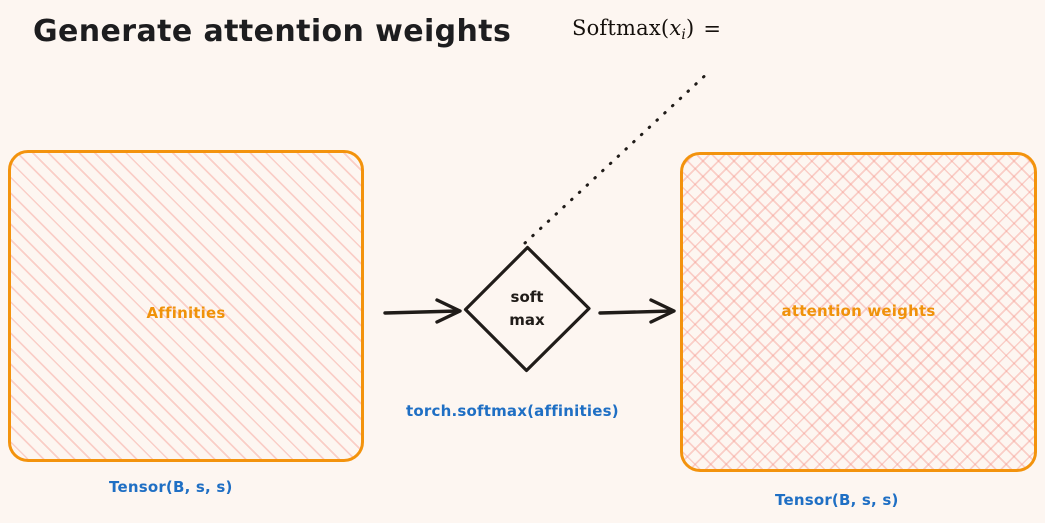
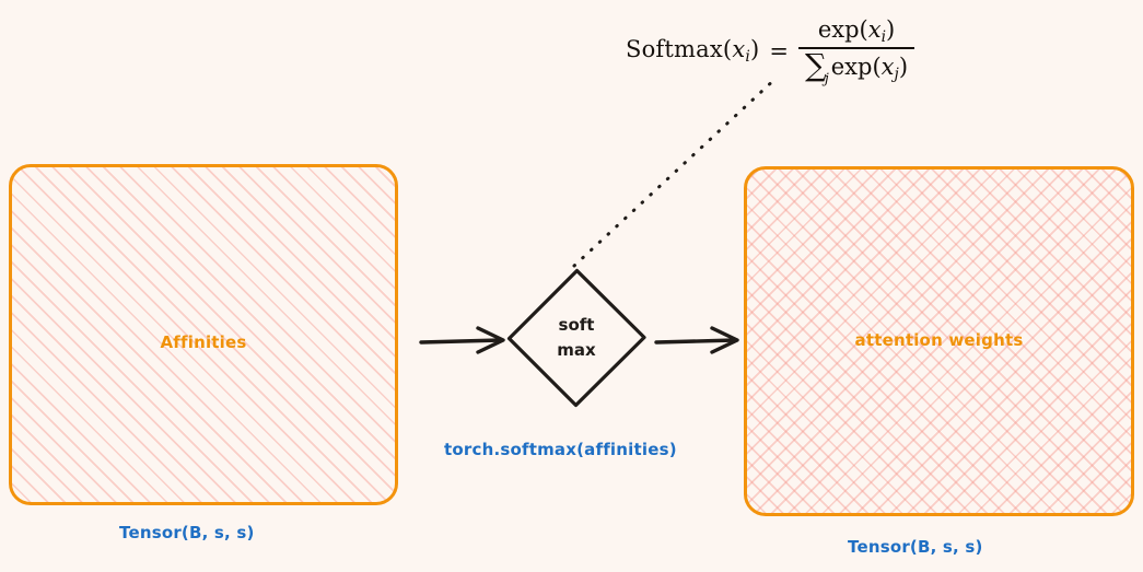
- Generate attention weights
  Softmax(xi)
  =
+ exp(xi)
+ ∑jexp(xj)
  Affinities
  attention weights
  soft
  max
  torch.softmax(affinities)
  Tensor(B, s, s)
  Tensor(B, s, s)
